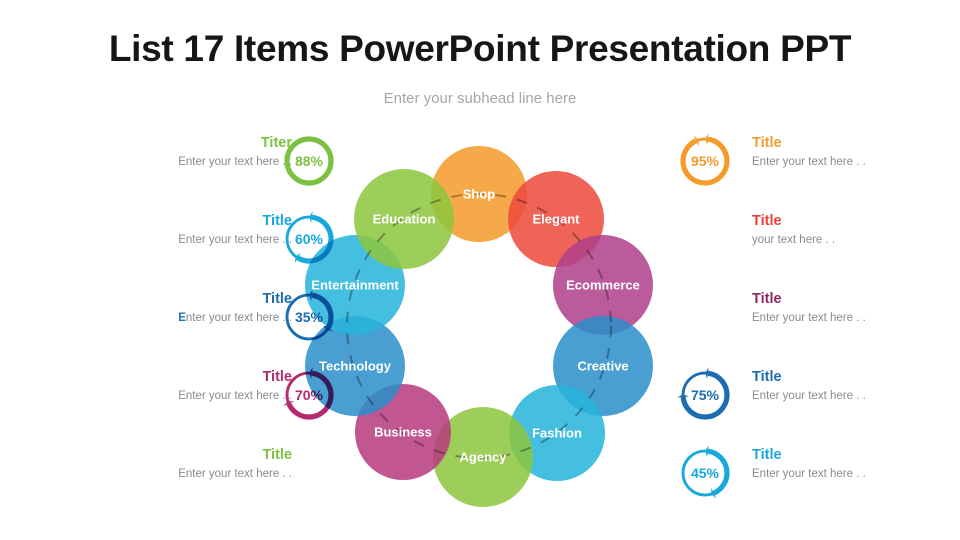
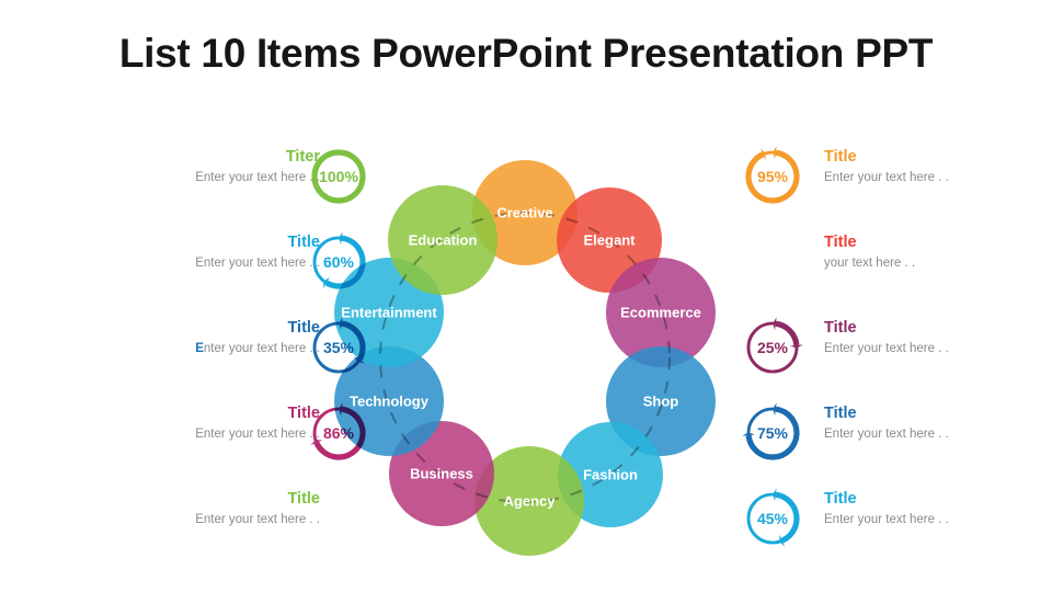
- List 17 Items PowerPoint Presentation PPT
+ List 10 Items PowerPoint Presentation PPT
- Enter your subhead line here
- 88%
+ 100%
  Titer
  Enter your text here . .
  60%
  Title
  Enter your text here . .
  35%
  Title
  Enter your text here . .
- 70%
+ 86%
  Title
  Enter your text here . .
  Title
  Enter your text here . .
- Shop
+ Creative
  Elegant
  Ecommerce
- Creative
+ Shop
  Fashion
  Agency
  Business
  Technology
  Entertainment
  Education
  95%
  Title
  Enter your text here . .
  Title
  your text here . .
+ 25%
  Title
  Enter your text here . .
  75%
  Title
  Enter your text here . .
  45%
  Title
  Enter your text here . .
